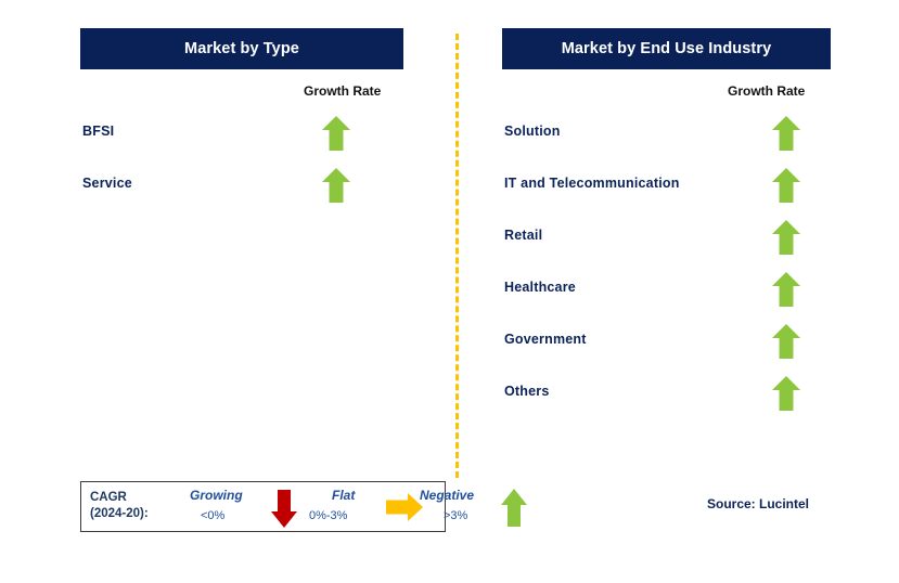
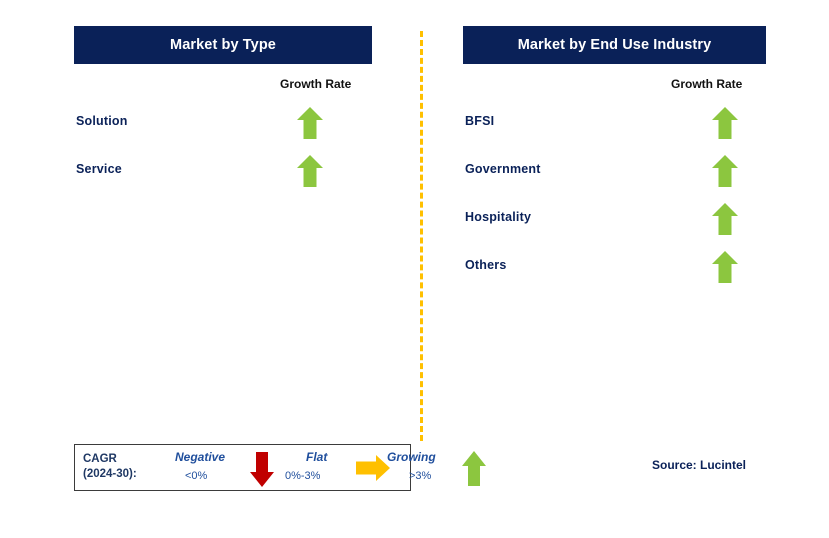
  Market by Type
  Growth Rate
- BFSI
+ Solution
  Service
  Market by End Use Industry
  Growth Rate
- Solution
+ BFSI
- IT and Telecommunication
- Retail
- Healthcare
  Government
+ Hospitality
  Others
  CAGR
- (2024-20):
+ (2024-30):
- Growing
+ Negative
  <0%
  Flat
  0%-3%
- Negative
+ Growing
  >3%
  Source: Lucintel
